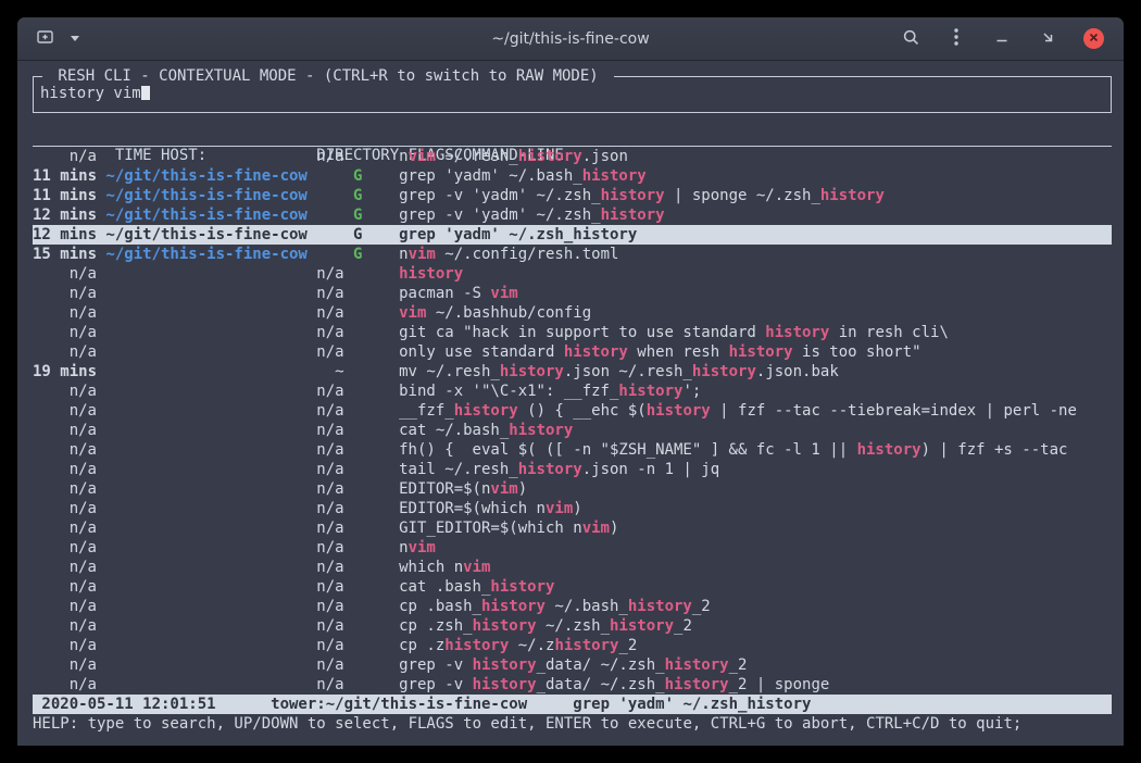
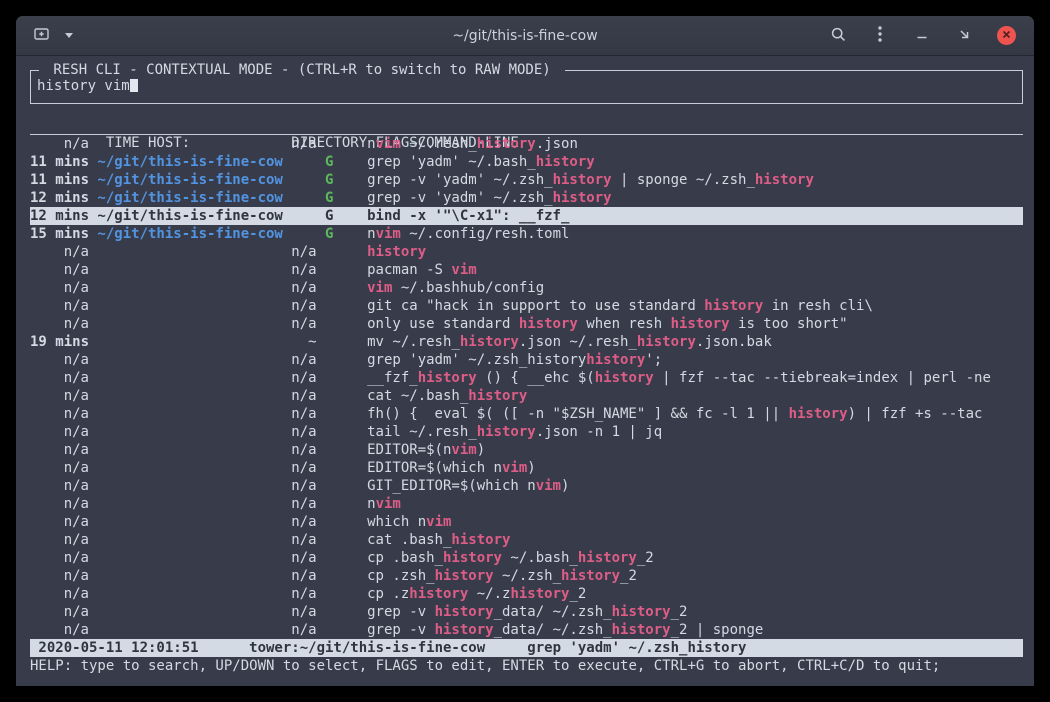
  ~/git/this-is-fine-cow
  RESH CLI - CONTEXTUAL MODE - (CTRL+R to switch to RAW MODE)
  history vim
  TIME
  HOST:
  DIRECTORY
  FLAGSCOMMAND-LINE
  n/a n/a nvim ~/.resh_history.json
  11 mins ~/git/this-is-fine-cow G grep 'yadm' ~/.bash_history
  11 mins ~/git/this-is-fine-cow G grep -v 'yadm' ~/.zsh_history | sponge ~/.zsh_history
  12 mins ~/git/this-is-fine-cow G grep -v 'yadm' ~/.zsh_history
- 12 mins ~/git/this-is-fine-cow G grep 'yadm' ~/.zsh_history
+ 12 mins ~/git/this-is-fine-cow G bind -x '"\C-x1": __fzf_
  15 mins ~/git/this-is-fine-cow G nvim ~/.config/resh.toml
  n/a n/a history
  n/a n/a pacman -S vim
  n/a n/a vim ~/.bashhub/config
  n/a n/a git ca "hack in support to use standard history in resh cli\
  n/a n/a only use standard history when resh history is too short"
  19 mins ~ mv ~/.resh_history.json ~/.resh_history.json.bak
- n/a n/a bind -x '"\C-x1": __fzf_history';
+ n/a n/a grep 'yadm' ~/.zsh_historyhistory';
  n/a n/a __fzf_history () { __ehc $(history | fzf --tac --tiebreak=index | perl -ne
  n/a n/a cat ~/.bash_history
  n/a n/a fh() { eval $( ([ -n "$ZSH_NAME" ] && fc -l 1 || history) | fzf +s --tac
  n/a n/a tail ~/.resh_history.json -n 1 | jq
  n/a n/a EDITOR=$(nvim)
  n/a n/a EDITOR=$(which nvim)
  n/a n/a GIT_EDITOR=$(which nvim)
  n/a n/a nvim
  n/a n/a which nvim
  n/a n/a cat .bash_history
  n/a n/a cp .bash_history ~/.bash_history_2
  n/a n/a cp .zsh_history ~/.zsh_history_2
  n/a n/a cp .zhistory ~/.zhistory_2
  n/a n/a grep -v history_data/ ~/.zsh_history_2
  n/a n/a grep -v history_data/ ~/.zsh_history_2 | sponge
  2020-05-11 12:01:51 tower:~/git/this-is-fine-cow grep 'yadm' ~/.zsh_history
  HELP: type to search, UP/DOWN to select, FLAGS to edit, ENTER to execute, CTRL+G to abort, CTRL+C/D to quit;
